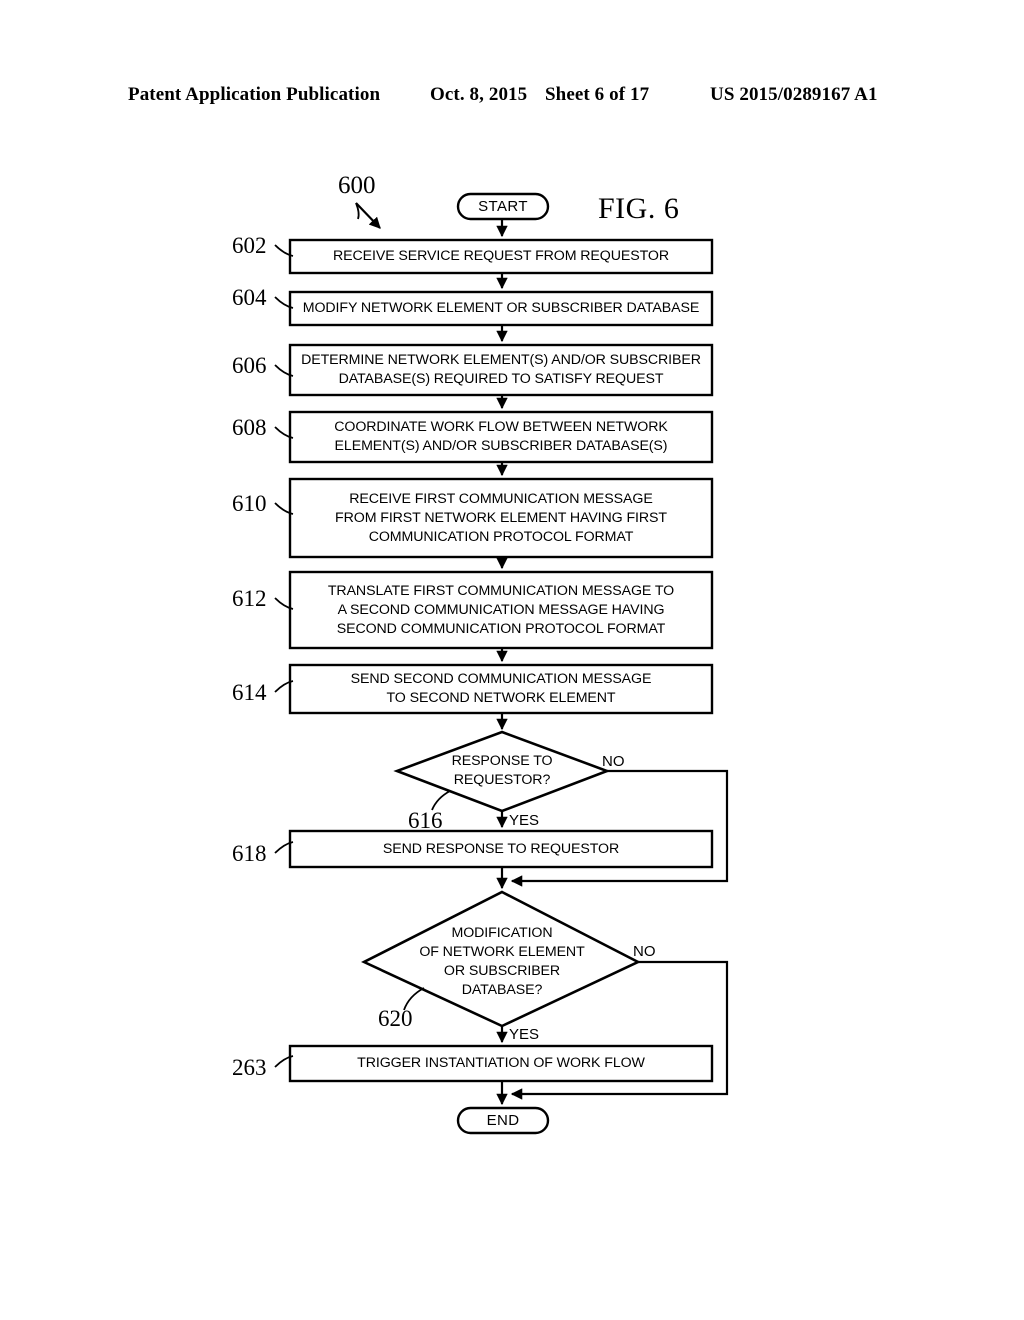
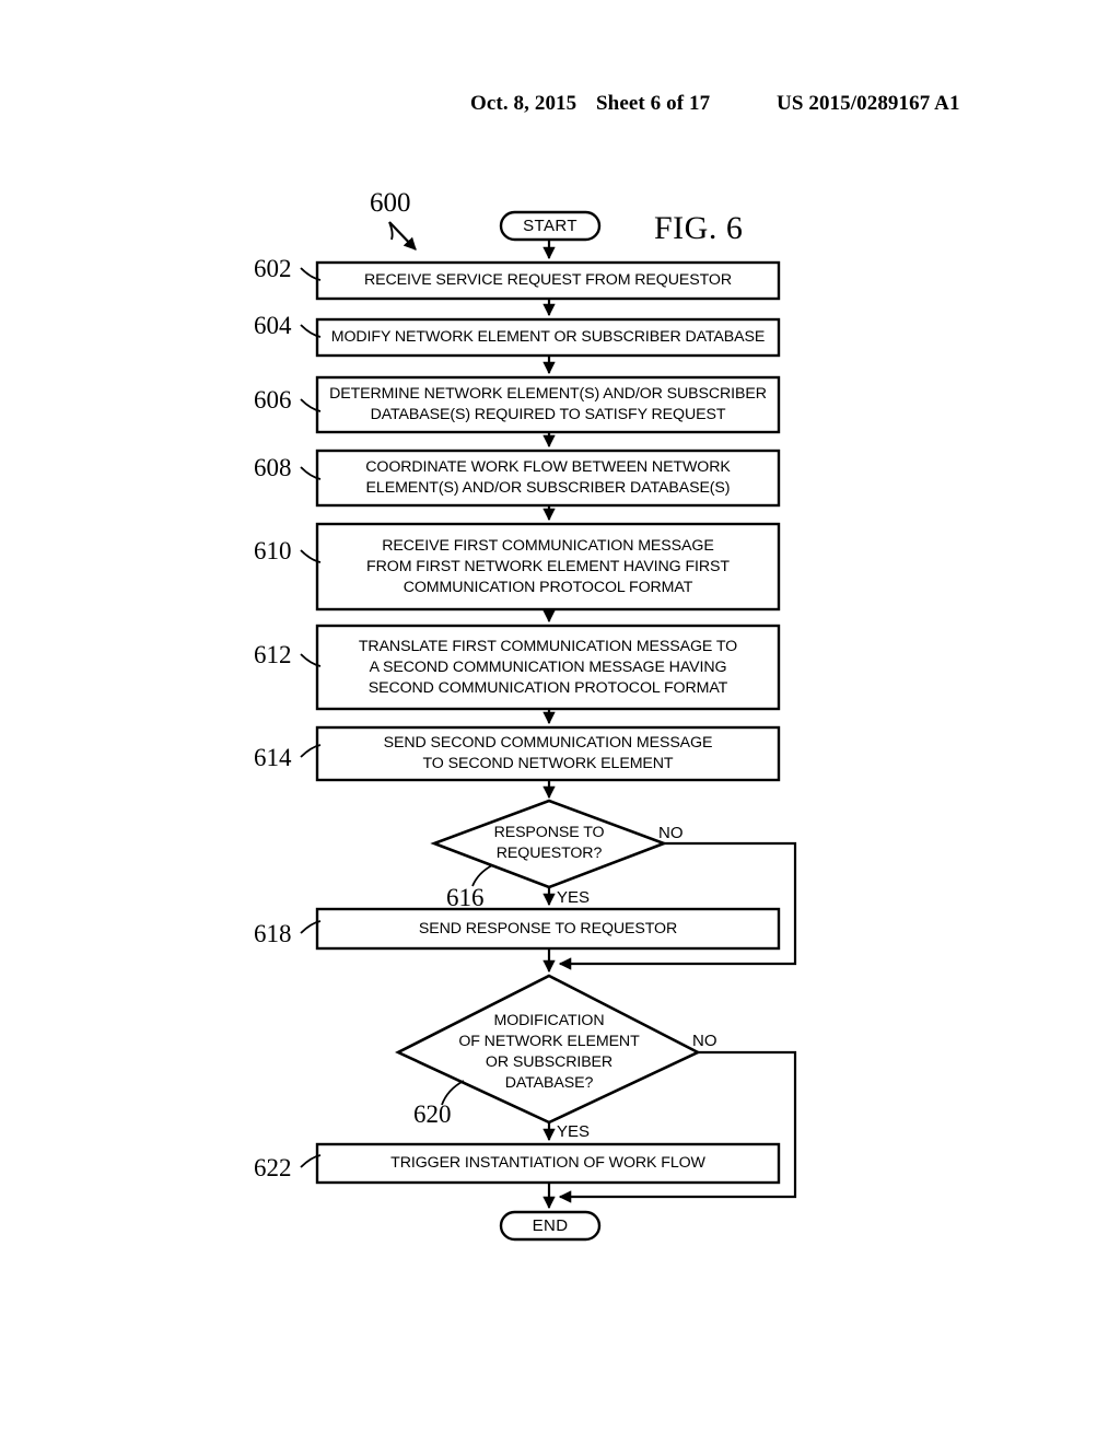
- Patent Application Publication
  Oct. 8, 2015
  Sheet 6 of 17
  US 2015/0289167 A1
  FIG. 6
  600
  START
  END
  RECEIVE SERVICE REQUEST FROM REQUESTOR
  MODIFY NETWORK ELEMENT OR SUBSCRIBER DATABASE
  DETERMINE NETWORK ELEMENT(S) AND/OR SUBSCRIBER
  DATABASE(S) REQUIRED TO SATISFY REQUEST
  COORDINATE WORK FLOW BETWEEN NETWORK
  ELEMENT(S) AND/OR SUBSCRIBER DATABASE(S)
  RECEIVE FIRST COMMUNICATION MESSAGE
  FROM FIRST NETWORK ELEMENT HAVING FIRST
  COMMUNICATION PROTOCOL FORMAT
  TRANSLATE FIRST COMMUNICATION MESSAGE TO
  A SECOND COMMUNICATION MESSAGE HAVING
  SECOND COMMUNICATION PROTOCOL FORMAT
  SEND SECOND COMMUNICATION MESSAGE
  TO SECOND NETWORK ELEMENT
  SEND RESPONSE TO REQUESTOR
  TRIGGER INSTANTIATION OF WORK FLOW
  RESPONSE TO
  REQUESTOR?
  MODIFICATION
  OF NETWORK ELEMENT
  OR SUBSCRIBER
  DATABASE?
  602
  604
  606
  608
  610
  612
  614
  618
- 263
+ 622
  616
  620
  NO
  YES
  NO
  YES
